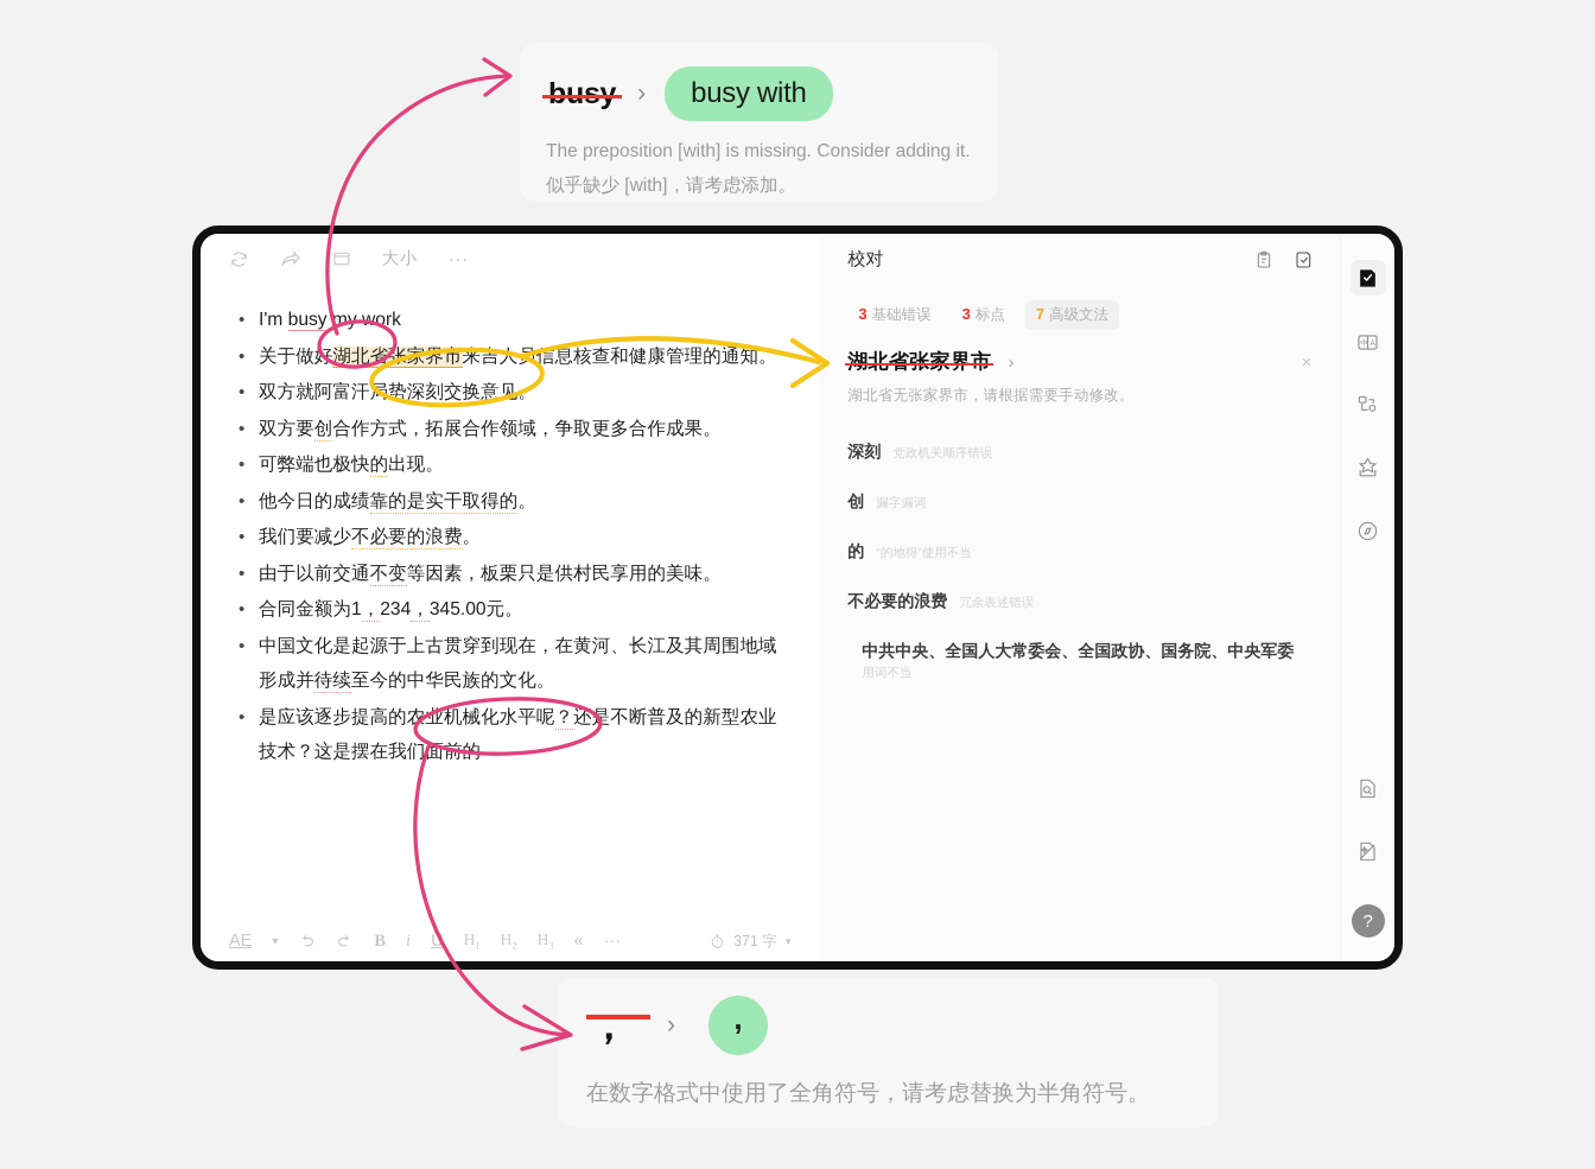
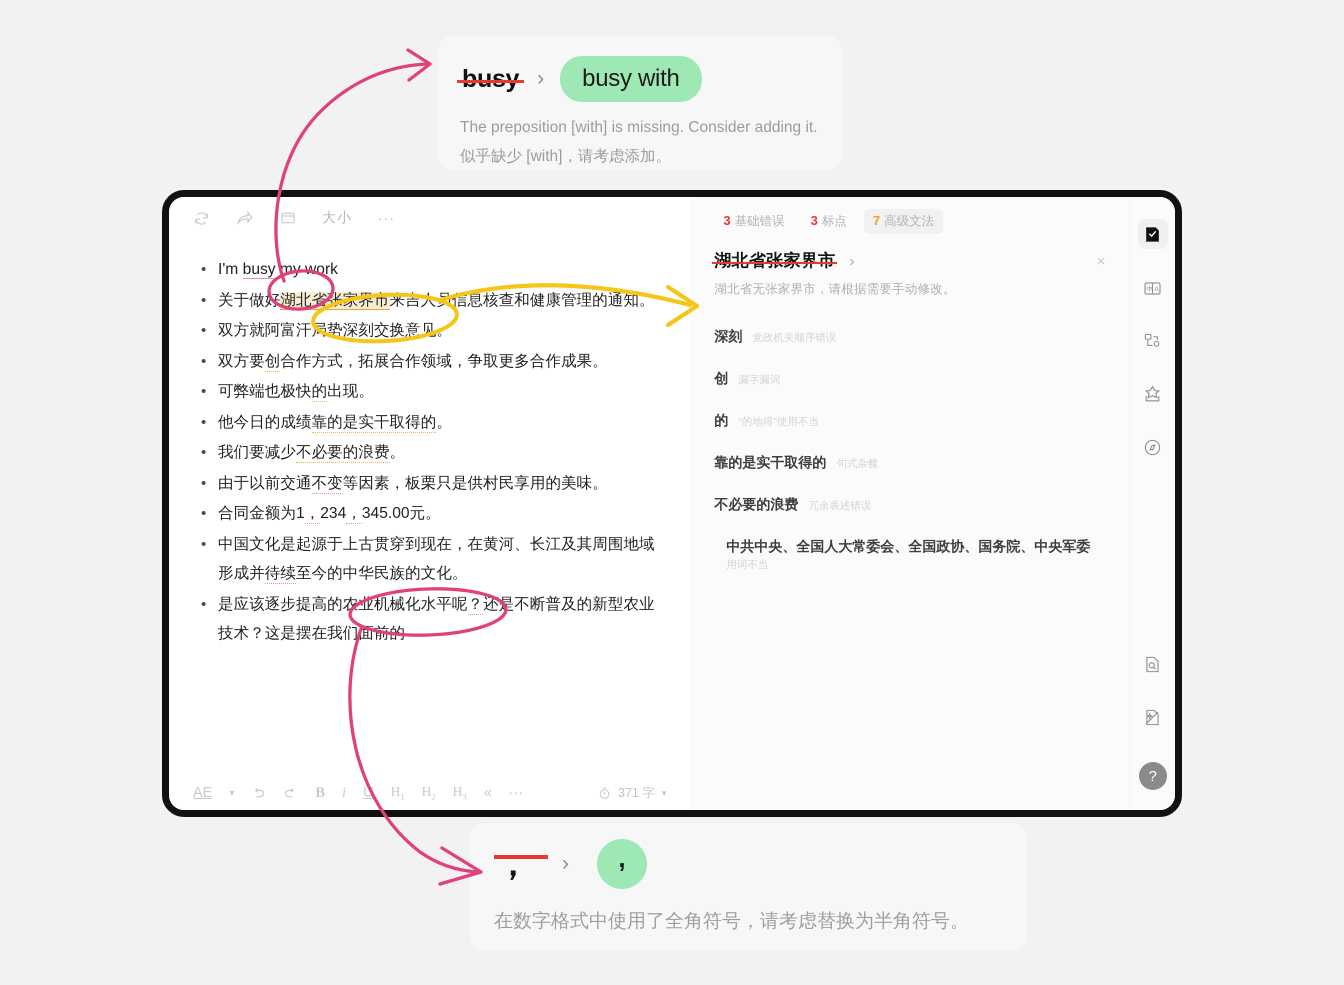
  busy
  ›
  busy with
  The preposition [with] is missing. Consider adding it.
  似乎缺少 [with]，请考虑添加。
  ，
  ›
  ,
  在数字格式中使用了全角符号，请考虑替换为半角符号。
  大小
  ···
  I'm busy my work
  关于做 湖北省张界市来吉人信息核查和健康管理的通知。
  双方就阿富汗势深刻交换意见
  双方要创合作方式，拓展合作领域，争取更多合作成果。
  可弊端也极快的出现。
  他今日的成绩靠的是实干取得的。
  我们要减少不必要的浪费。
  由于以前交通不变等因素，板栗只是供村民享用的美味。
  合同金额为1，234，345.00元。
  中国文化是起源于上古贯穿到现在，在黄河、长江及其周围地域形成并待续至今的中华民族的文化。
  是应该逐步提高的农业机械化水平呢？还是不断普及的新型农业技术？这是摆在我们面
  AE
  ▾
  B
  i
  U
  H1
  H2
  H3
  «
  ···
  371 字
  ▾
- 校对
  3
  基础错误
  3
  标点
  7
  高级文法
  湖北省张家界市
  ›
  ×
  湖北省无张家界市，请根据需要手动修改。
  深刻
  党政机关顺序错误
  创
  漏字漏词
  的
  “的地得”使用不当
+ 靠的是实干取得的
+ 句式杂糅
  不必要的浪费
  冗余表述错误
  中共中央、全国人大常委会、全国政协、国务院、中央军委
  用词不当
  ?
